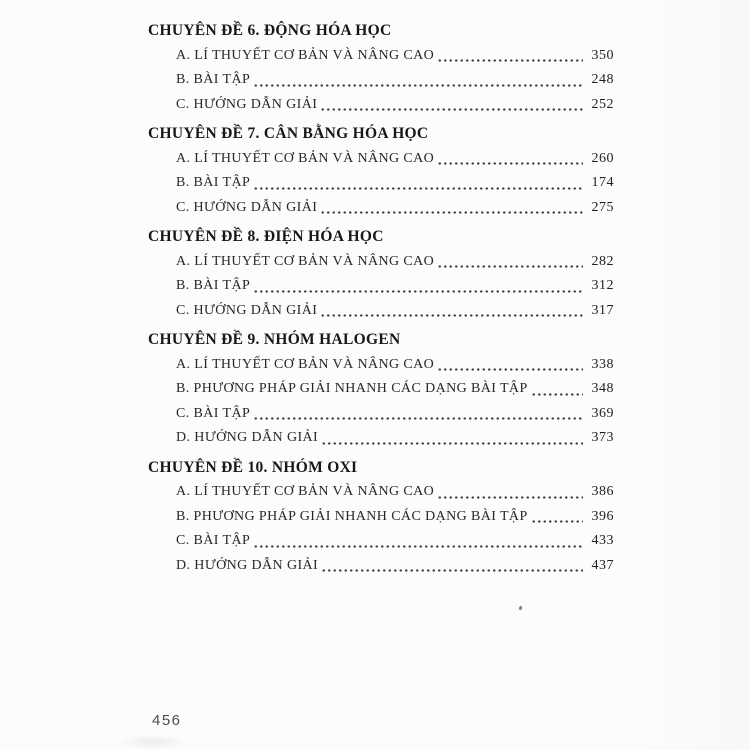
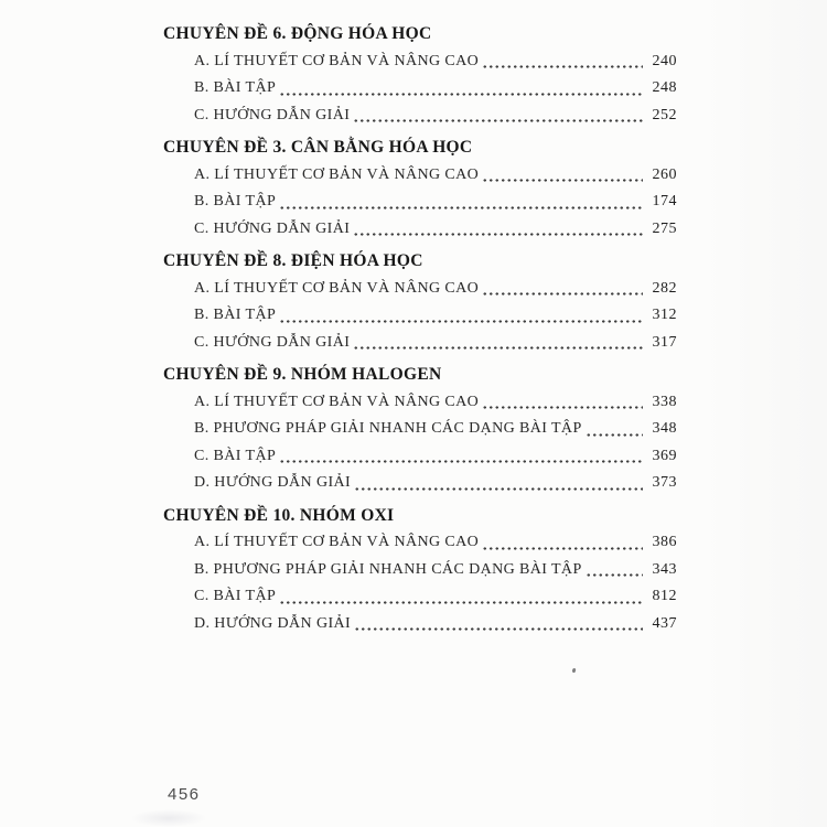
  CHUYÊN ĐỀ 6. ĐỘNG HÓA HỌC
  A. LÍ THUYẾT CƠ BẢN VÀ NÂNG CAO
- 350
+ 240
  B. BÀI TẬP
  248
  C. HƯỚNG DẪN GIẢI
  252
- CHUYÊN ĐỀ 7. CÂN BẰNG HÓA HỌC
+ CHUYÊN ĐỀ 3. CÂN BẰNG HÓA HỌC
  A. LÍ THUYẾT CƠ BẢN VÀ NÂNG CAO
  260
  B. BÀI TẬP
  174
  C. HƯỚNG DẪN GIẢI
  275
  CHUYÊN ĐỀ 8. ĐIỆN HÓA HỌC
  A. LÍ THUYẾT CƠ BẢN VÀ NÂNG CAO
  282
  B. BÀI TẬP
  312
  C. HƯỚNG DẪN GIẢI
  317
  CHUYÊN ĐỀ 9. NHÓM HALOGEN
  A. LÍ THUYẾT CƠ BẢN VÀ NÂNG CAO
  338
  B. PHƯƠNG PHÁP GIẢI NHANH CÁC DẠNG BÀI TẬP
  348
  C. BÀI TẬP
  369
  D. HƯỚNG DẪN GIẢI
  373
  CHUYÊN ĐỀ 10. NHÓM OXI
  A. LÍ THUYẾT CƠ BẢN VÀ NÂNG CAO
  386
  B. PHƯƠNG PHÁP GIẢI NHANH CÁC DẠNG BÀI TẬP
- 396
+ 343
  C. BÀI TẬP
- 433
+ 812
  D. HƯỚNG DẪN GIẢI
  437
  456
